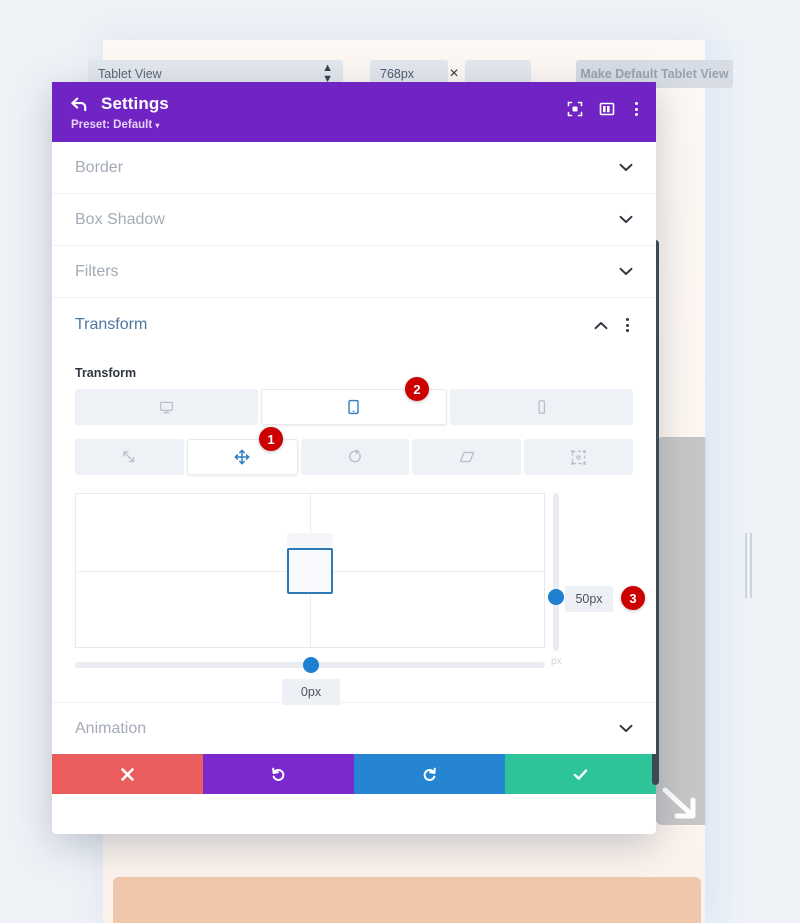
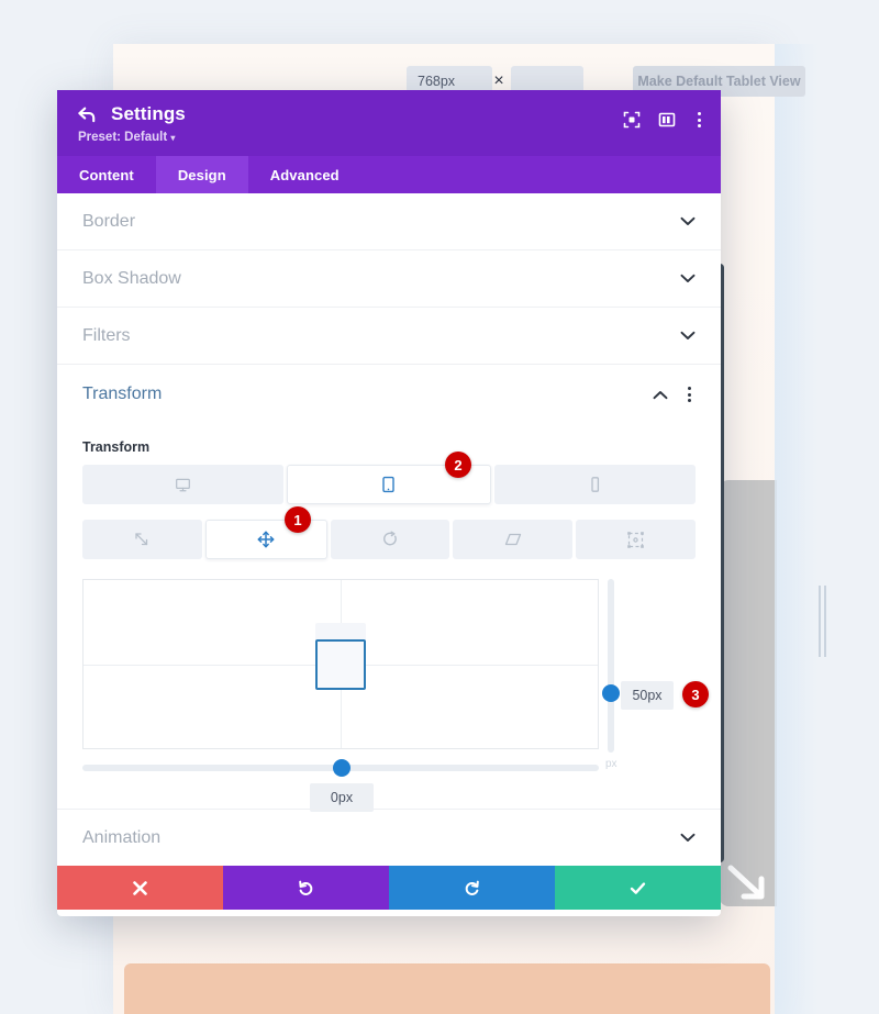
- Tablet View
- ▲
- ▼
  768px
  ×
  Make Default Tablet View
  Settings
  Preset: Default ▾
+ Content
+ Design
+ Advanced
  Border
  Box Shadow
  Filters
  Transform
  Transform
  2
  1
  px
  50px
  3
  0px
  Animation
